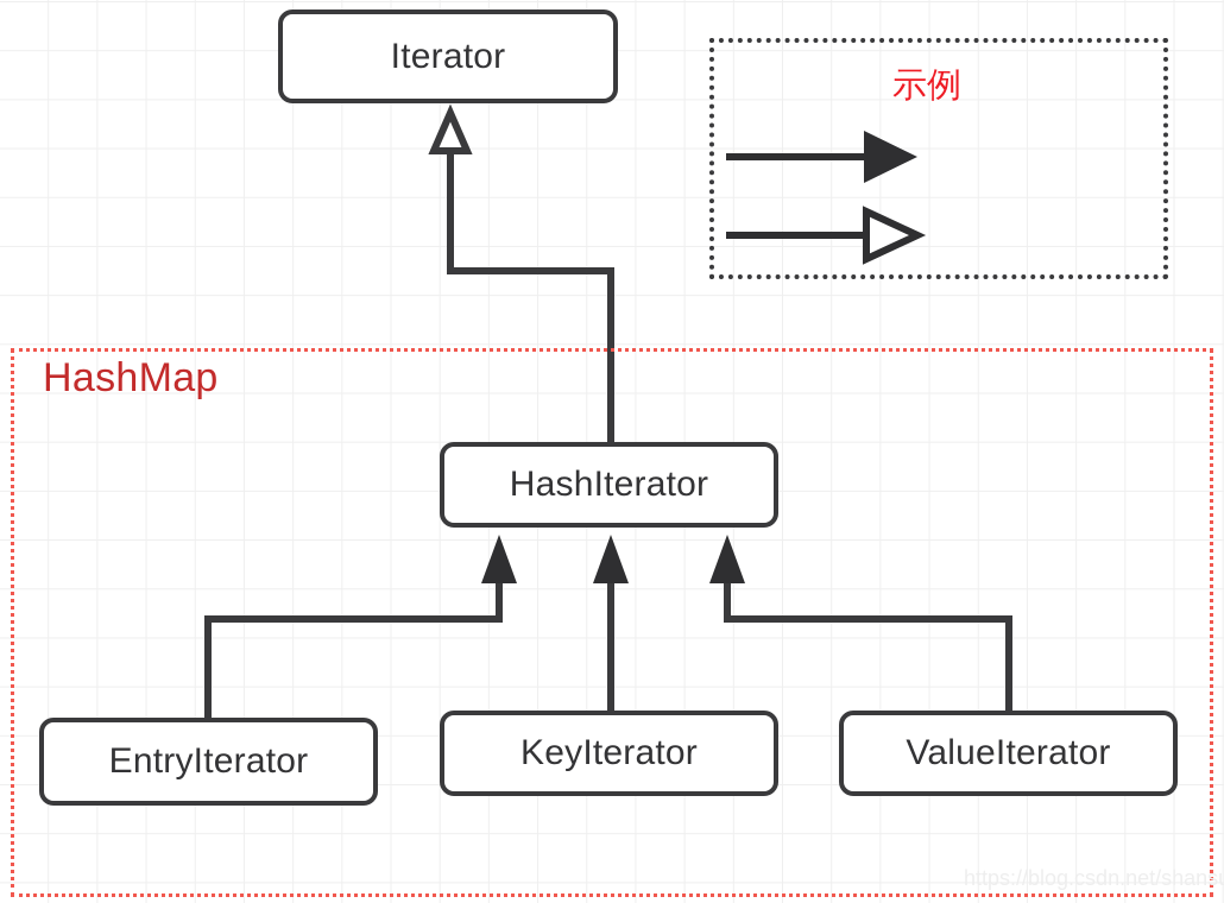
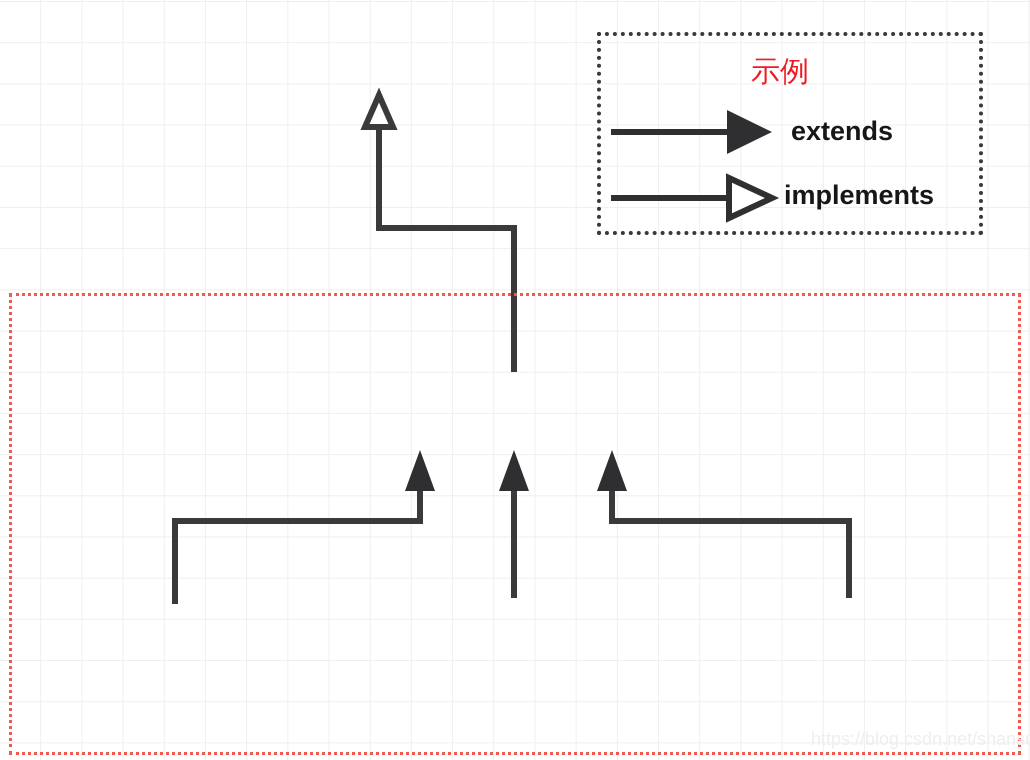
- HashMap
- Iterator
- HashIterator
- EntryIterator
- KeyIterator
- ValueIterator
  示例
+ extends
+ implements
  https://blog.csdn.net/shans
